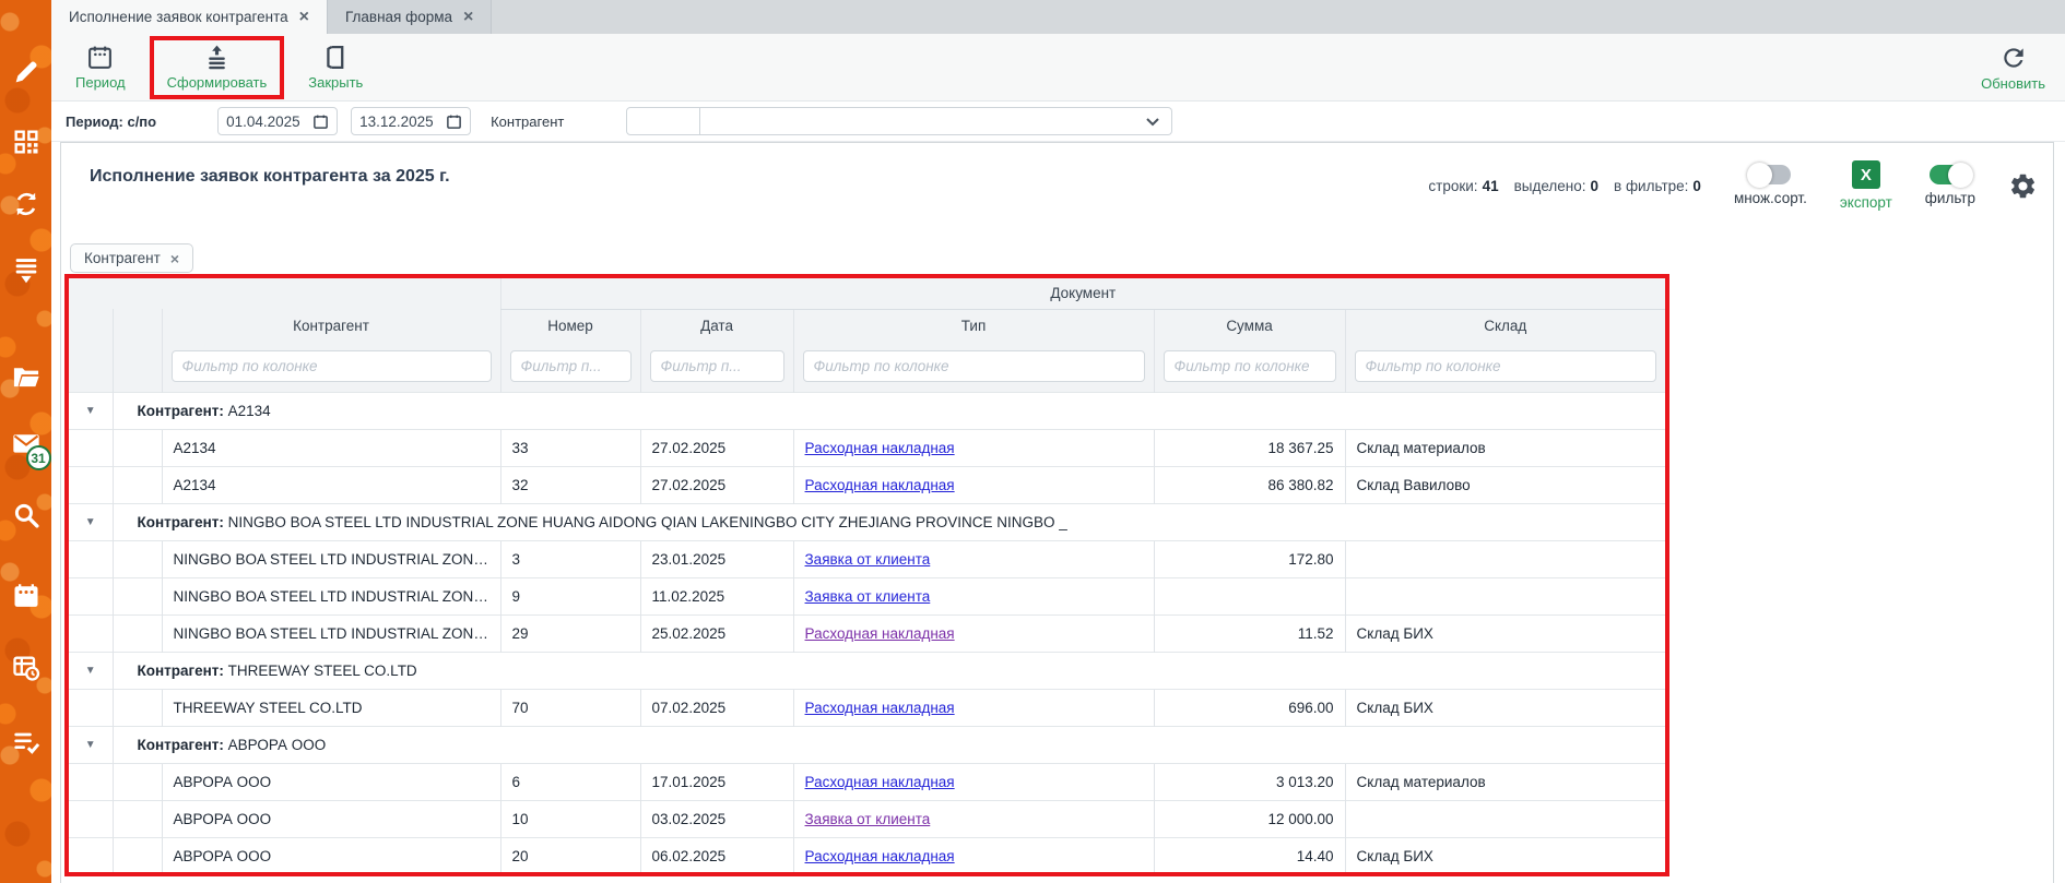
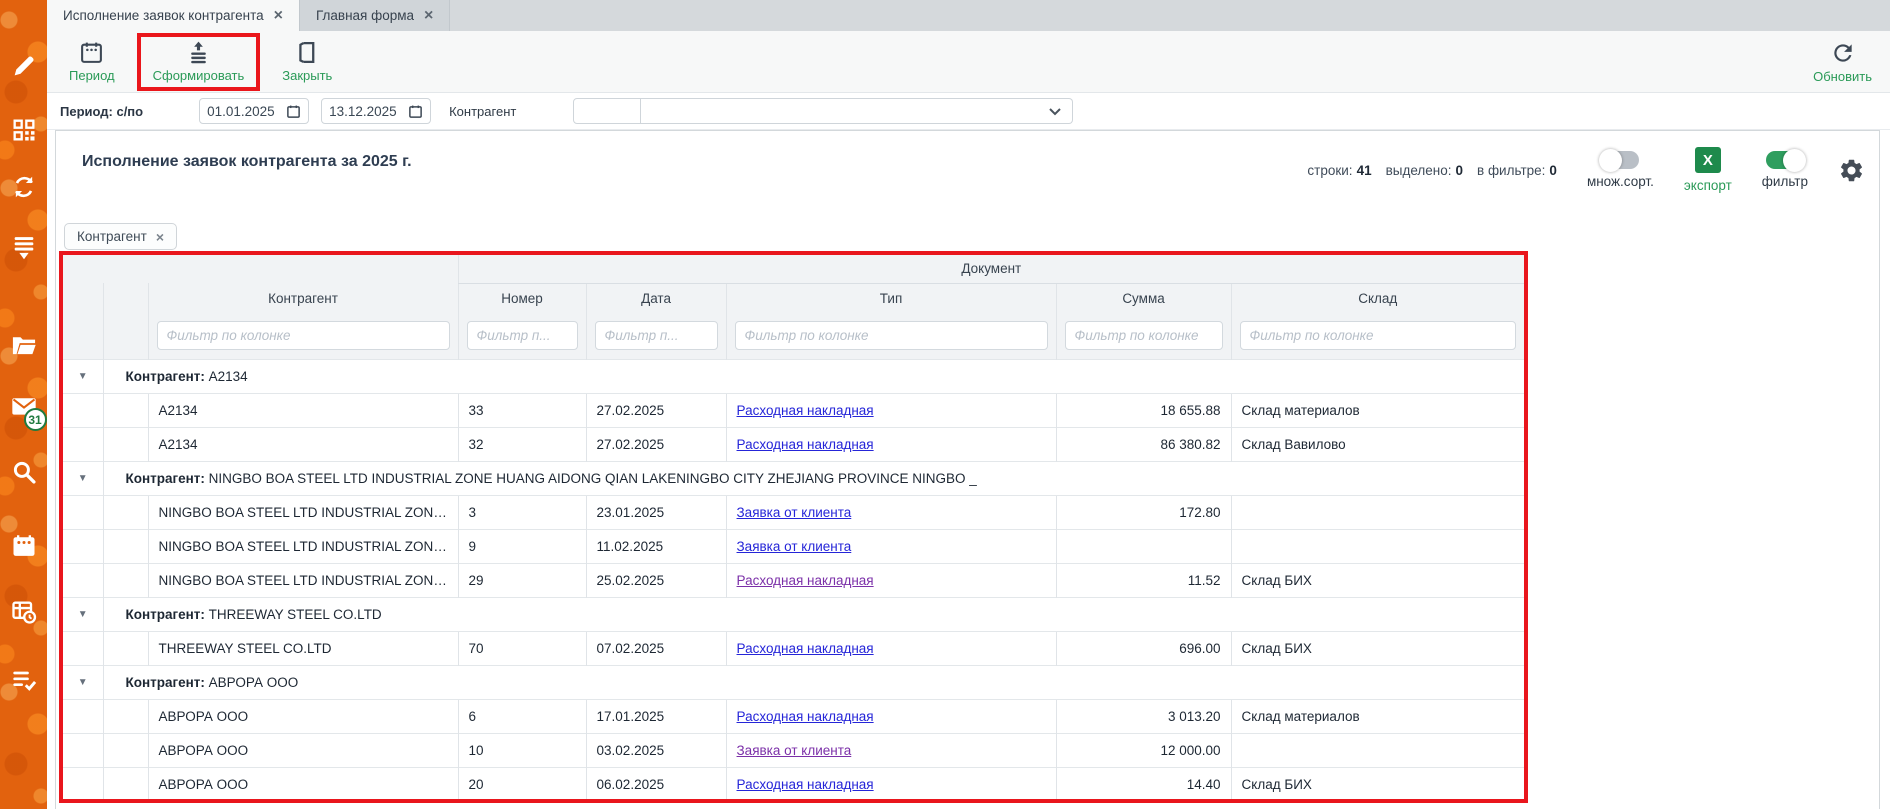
  31
  Исполнение заявок контрагента
  ×
  Главная форма
  ×
  Период
  Сформировать
  Закрыть
  Обновить
  Период: с/по
- 01.04.2025
+ 01.01.2025
  13.12.2025
  Контрагент
  Исполнение заявок контрагента за 2025 г.
  строки: 41
  выделено: 0
  в фильтре: 0
  множ.сорт.
  X
  экспорт
  фильтр
  Контрагент
  ×
  	Документ
  		Контрагент	Номер	Дата	Тип	Сумма	Склад
  		Фильтр по колонке	Фильтр п...	Фильтр п...	Фильтр по колонке	Фильтр по колонке	Фильтр по колонке
  ▼	Контрагент: A2134
- 		A2134	33	27.02.2025	Расходная накладная	18 367.25	Склад материалов
+ 		A2134	33	27.02.2025	Расходная накладная	18 655.88	Склад материалов
  		A2134	32	27.02.2025	Расходная накладная	86 380.82	Склад Вавилово
  ▼	Контрагент: NINGBO BOA STEEL LTD INDUSTRIAL ZONE HUANG AIDONG QIAN LAKENINGBO CITY ZHEJIANG PROVINCE NINGBO _
  ▼	Контрагент: THREEWAY STEEL CO.LTD
  		THREEWAY STEEL CO.LTD	70	07.02.2025	Расходная накладная	696.00	Склад БИХ
  ▼	Контрагент: АВРОРА ООО
  		АВРОРА ООО	6	17.01.2025	Расходная накладная	3 013.20	Склад материалов
  		АВРОРА ООО	10	03.02.2025	Заявка от клиента	12 000.00
  		АВРОРА ООО	20	06.02.2025	Расходная накладная	14.40	Склад БИХ
